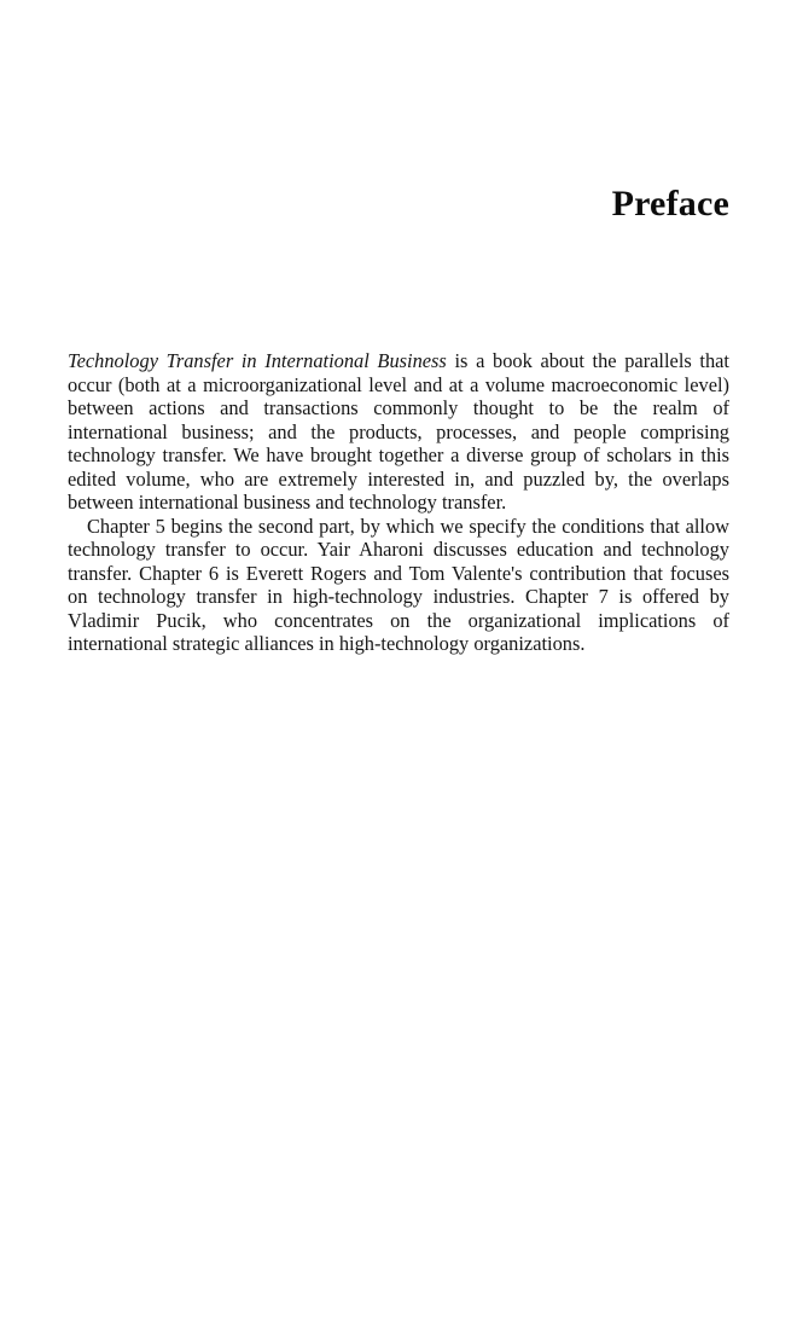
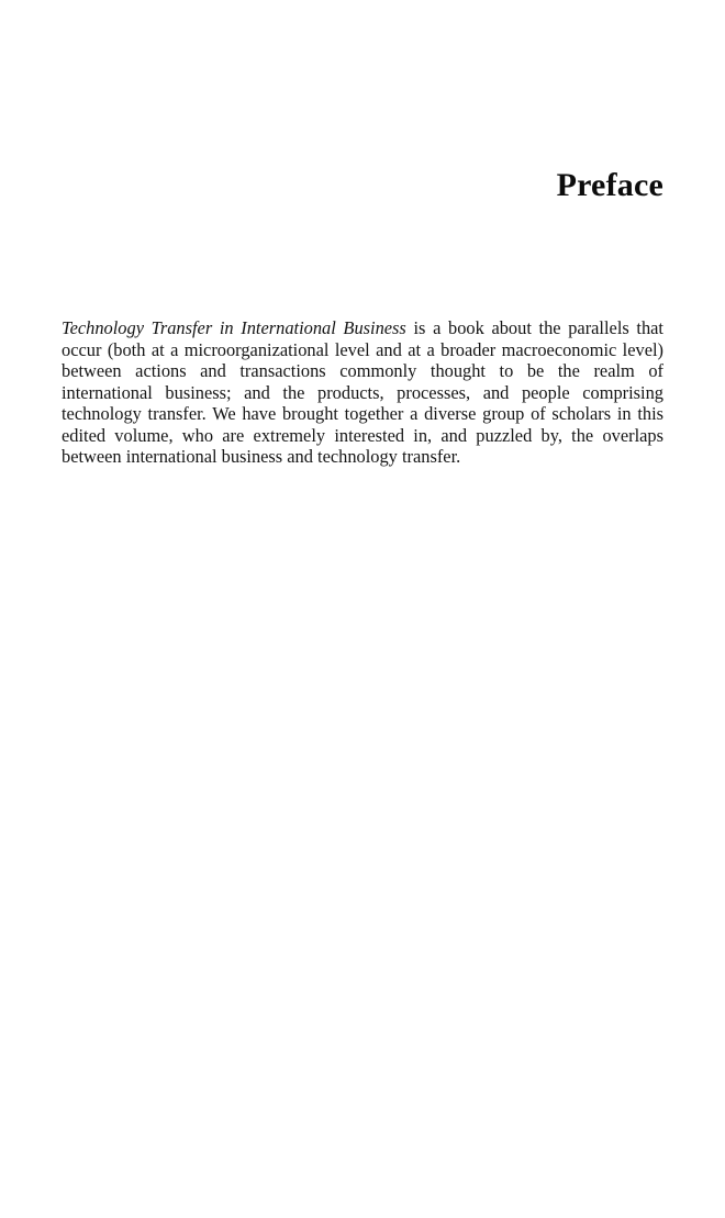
  Preface
- Technology Transfer in International Business is a book about the parallels that occur (both at a microorganizational level and at a volume macroeconomic level) between actions and transactions commonly thought to be the realm of international business; and the products, processes, and people comprising technology transfer. We have brought together a diverse group of scholars in this edited volume, who are extremely interested in, and puzzled by, the overlaps between international business and technology transfer.
+ Technology Transfer in International Business is a book about the parallels that occur (both at a microorganizational level and at a broader macroeconomic level) between actions and transactions commonly thought to be the realm of international business; and the products, processes, and people comprising technology transfer. We have brought together a diverse group of scholars in this edited volume, who are extremely interested in, and puzzled by, the overlaps between international business and technology transfer.
- Chapter 5 begins the second part, by which we specify the conditions that allow technology transfer to occur. Yair Aharoni discusses education and technology transfer. Chapter 6 is Everett Rogers and Tom Valente's contribution that focuses on technology transfer in high-technology industries. Chapter 7 is offered by Vladimir Pucik, who concentrates on the organizational implications of international strategic alliances in high-technology organizations.
